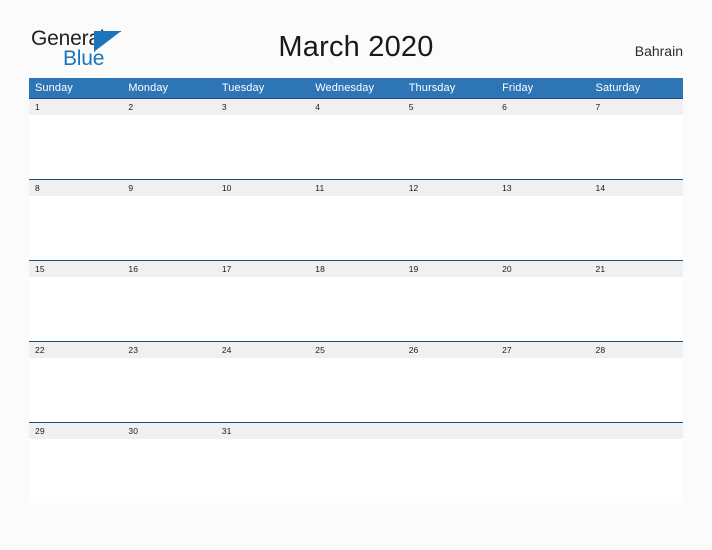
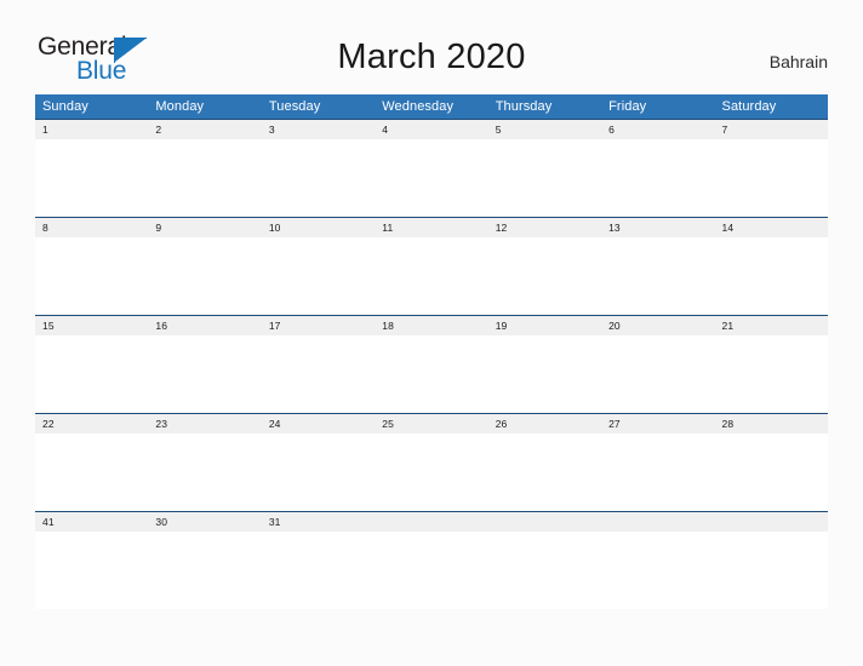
  Gener
  Blue
  March 2020
  Bahrain
  Sunday	Monday	Tuesday	Wednesday	Thursday	Friday	Saturday
  1	2	3	4	5	6	7
  8	9	10	11	12	13	14
  15	16	17	18	19	20	21
  22	23	24	25	26	27	28
- 29	30	31
+ 41	30	31
